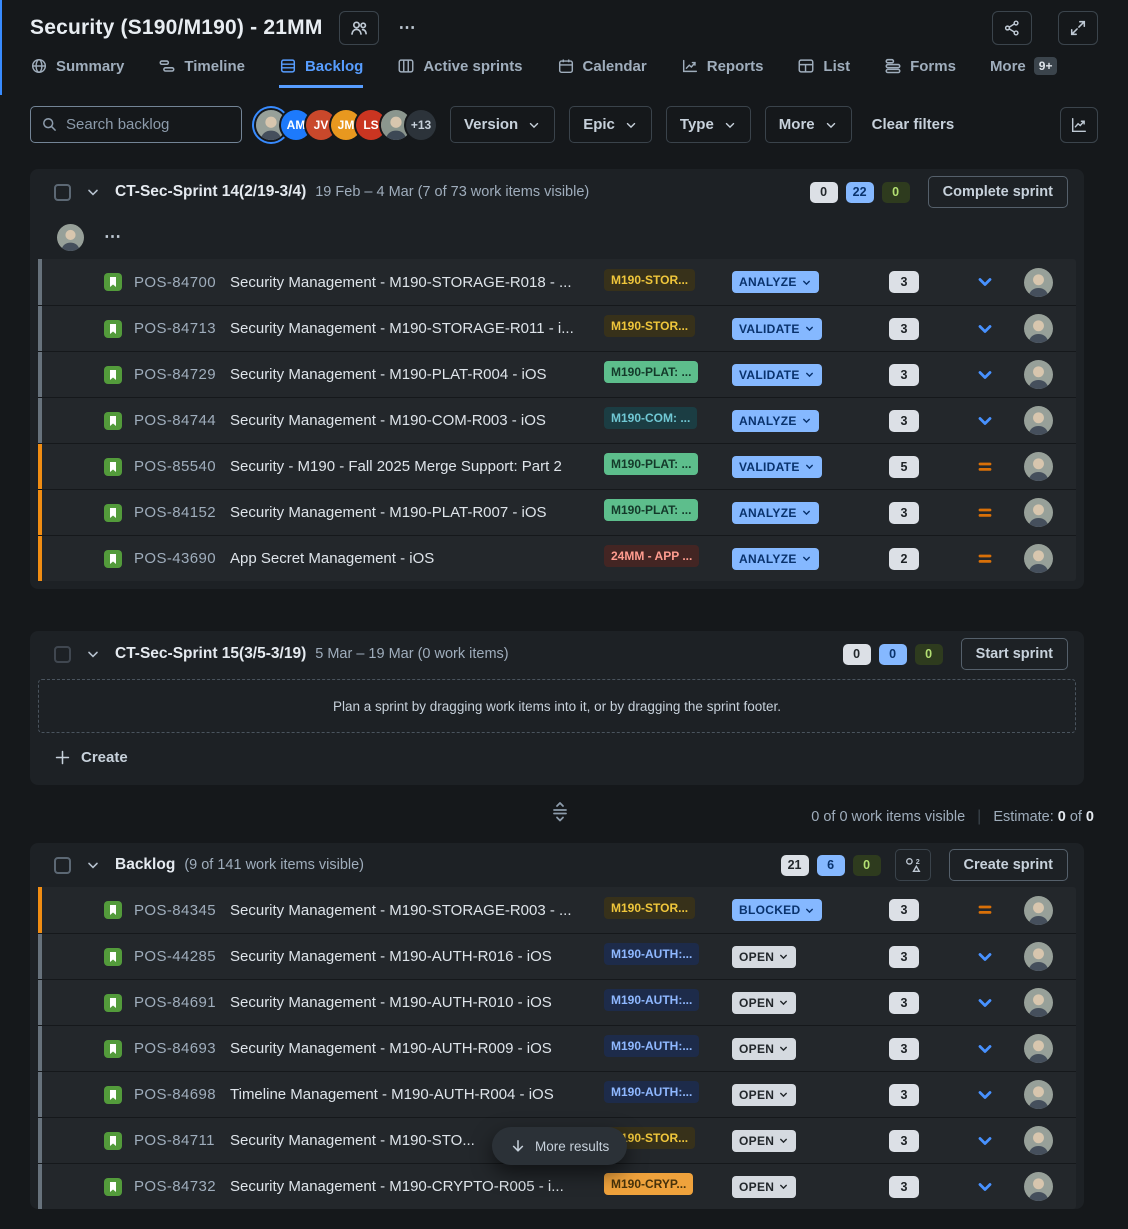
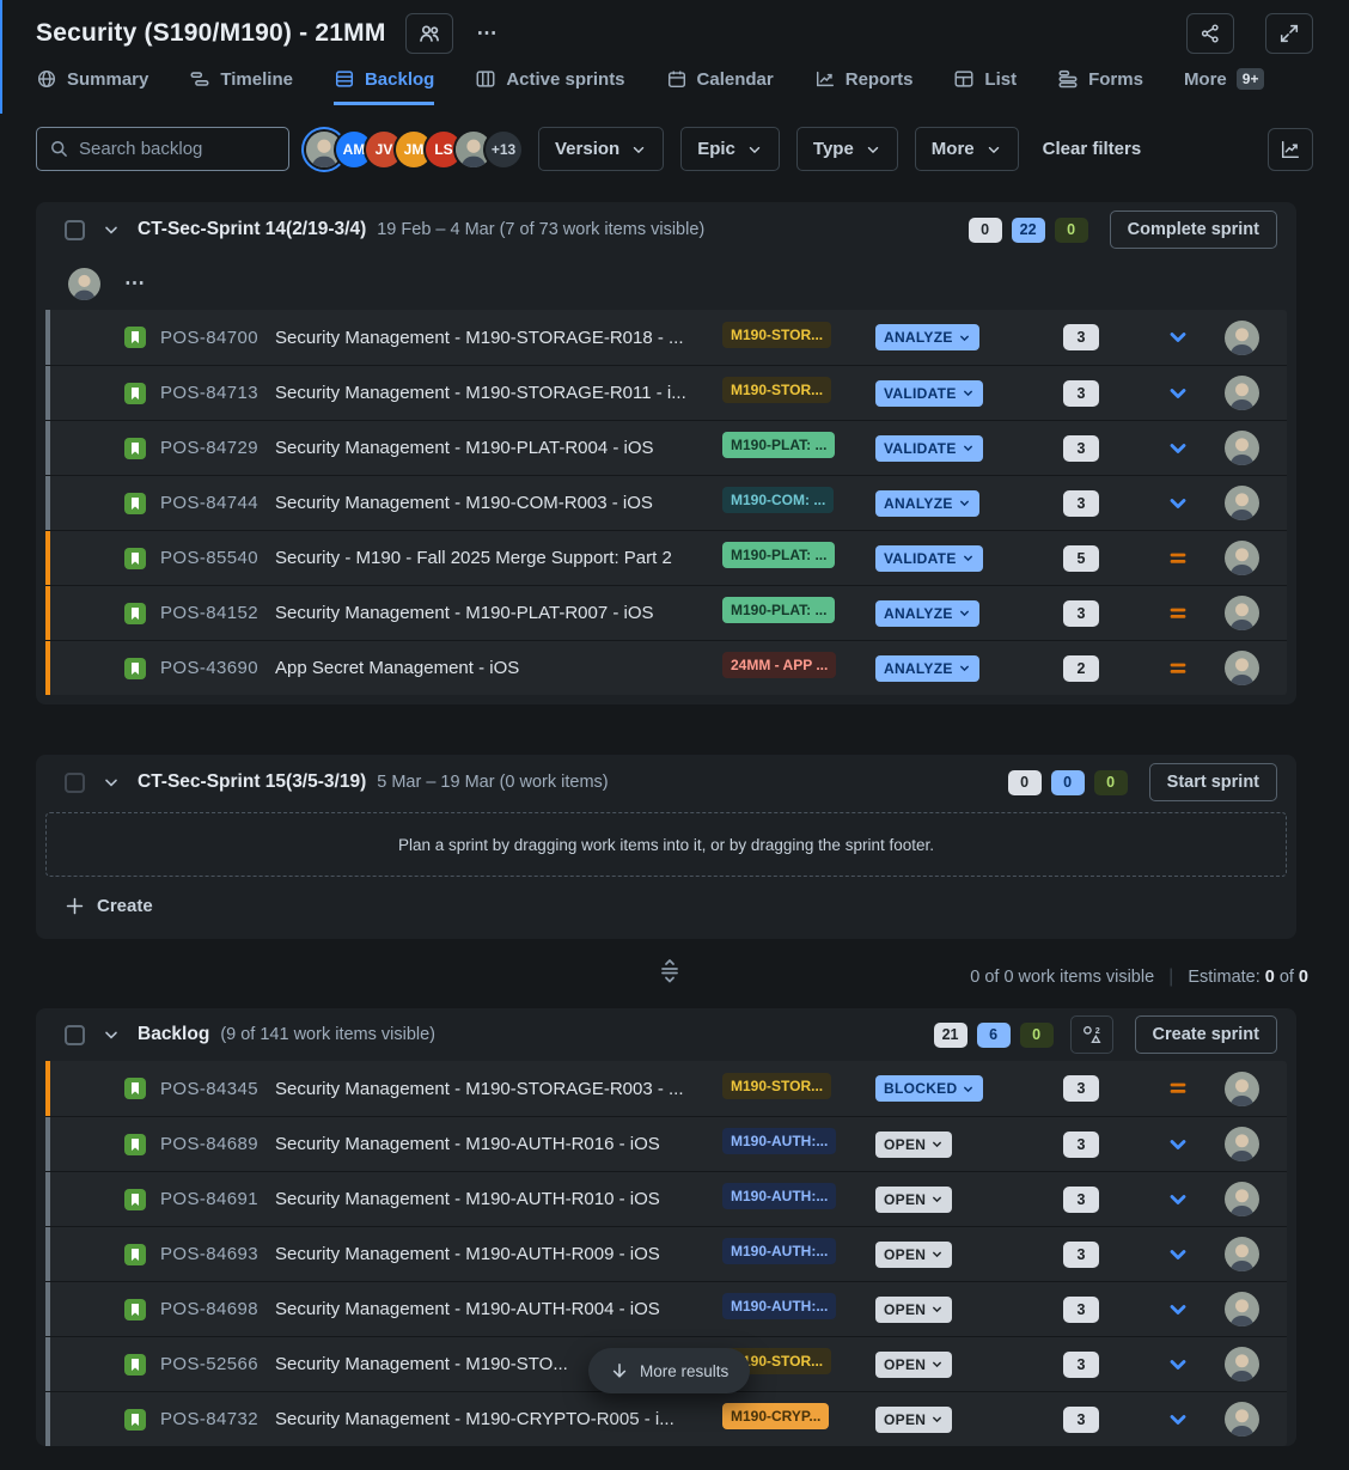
  Security (S190/M190) - 21MM
  ⋯
  Summary
  Timeline
  Backlog
  Active sprints
  Calendar
  Reports
  List
  Forms
  More
  9+
  Search backlog
  AM
  JV
  JM
  LS
  +13
  Version
  Epic
  Type
  More
  Clear filters
  CT-Sec-Sprint 14(2/19-3/4)
  19 Feb – 4 Mar (7 of 73 work items visible)
  0
  22
  0
  Complete sprint
  ⋯
  POS-84700
  Security Management - M190-STORAGE-R018 - ...
  M190-STOR...
  ANALYZE
  3
  POS-84713
  Security Management - M190-STORAGE-R011 - i...
  M190-STOR...
  VALIDATE
  3
  POS-84729
  Security Management - M190-PLAT-R004 - iOS
  M190-PLAT: ...
  VALIDATE
  3
  POS-84744
  Security Management - M190-COM-R003 - iOS
  M190-COM: ...
  ANALYZE
  3
  POS-85540
  Security - M190 - Fall 2025 Merge Support: Part 2
  M190-PLAT: ...
  VALIDATE
  5
  POS-84152
  Security Management - M190-PLAT-R007 - iOS
  M190-PLAT: ...
  ANALYZE
  3
  POS-43690
  App Secret Management - iOS
  24MM - APP ...
  ANALYZE
  2
  CT-Sec-Sprint 15(3/5-3/19)
  5 Mar – 19 Mar (0 work items)
  0
  0
  0
  Start sprint
  Plan a sprint by dragging work items into it, or by dragging the sprint footer.
  Create
  0 of 0 work items visible
  |
  Estimate:
  0
  of
  0
  Backlog
  (9 of 141 work items visible)
  21
  6
  0
  2
  Create sprint
  POS-84345
  Security Management - M190-STORAGE-R003 - ...
  M190-STOR...
  BLOCKED
  3
- POS-44285
+ POS-84689
  Security Management - M190-AUTH-R016 - iOS
  M190-AUTH:...
  OPEN
  3
  POS-84691
  Security Management - M190-AUTH-R010 - iOS
  M190-AUTH:...
  OPEN
  3
  POS-84693
  Security Management - M190-AUTH-R009 - iOS
  M190-AUTH:...
  OPEN
  3
  POS-84698
- Timeline Management - M190-AUTH-R004 - iOS
+ Security Management - M190-AUTH-R004 - iOS
  M190-AUTH:...
  OPEN
  3
- POS-84711
+ POS-52566
  Security Management - M190-STO...
  90-STOR...
  OPEN
  3
  POS-84732
  Security Management - M190-CRYPTO-R005 - i...
  M190-CRYP...
  OPEN
  3
  More results
